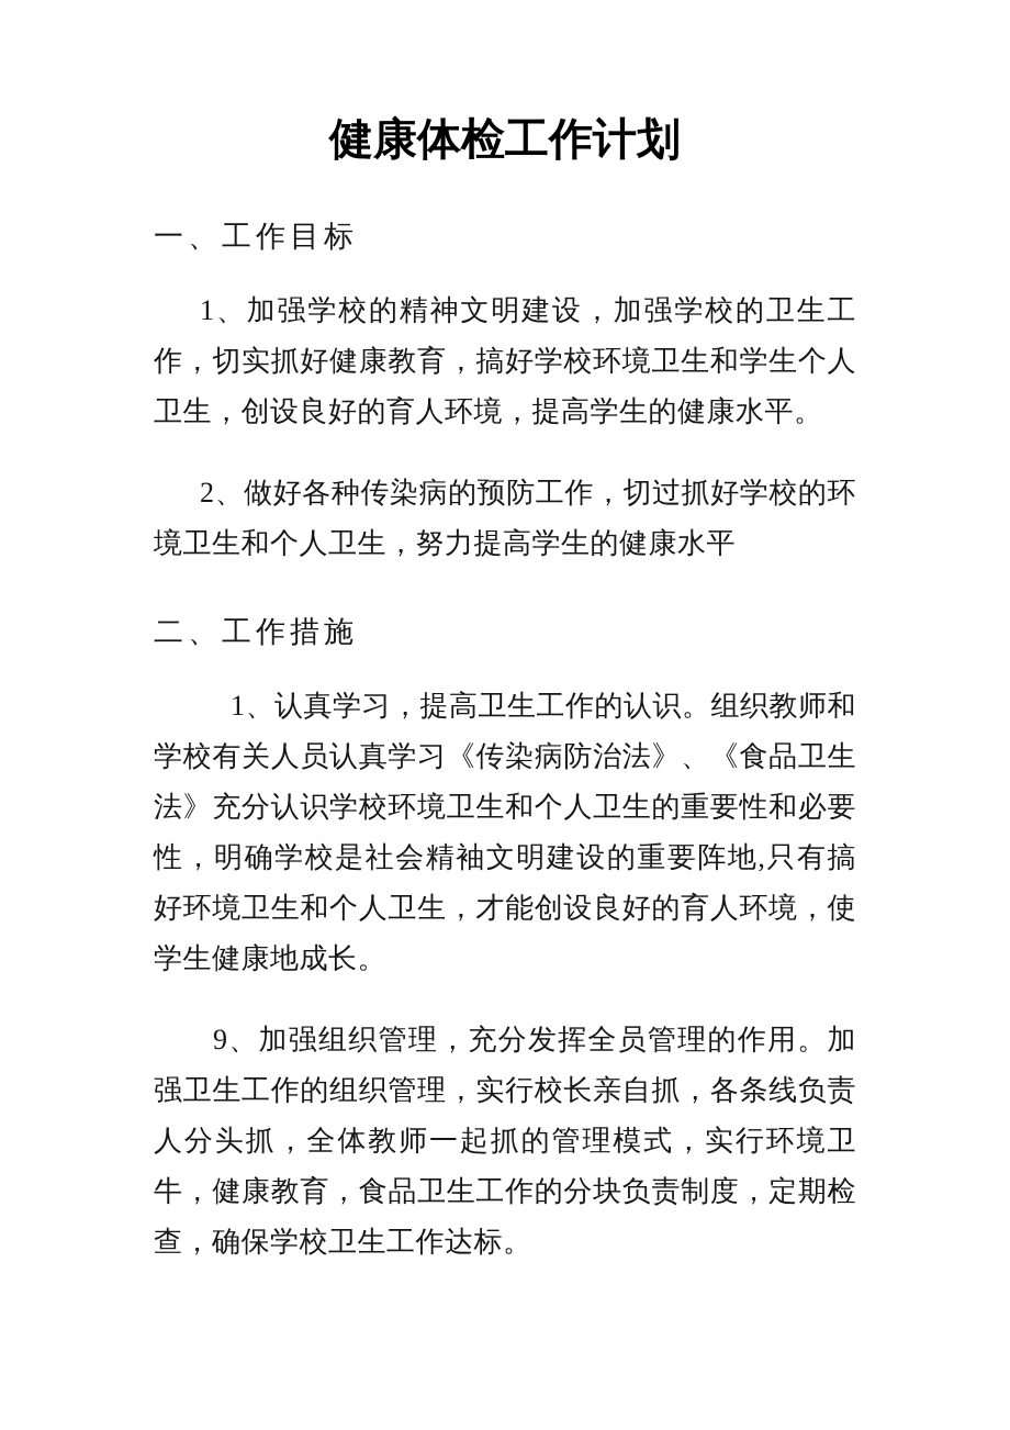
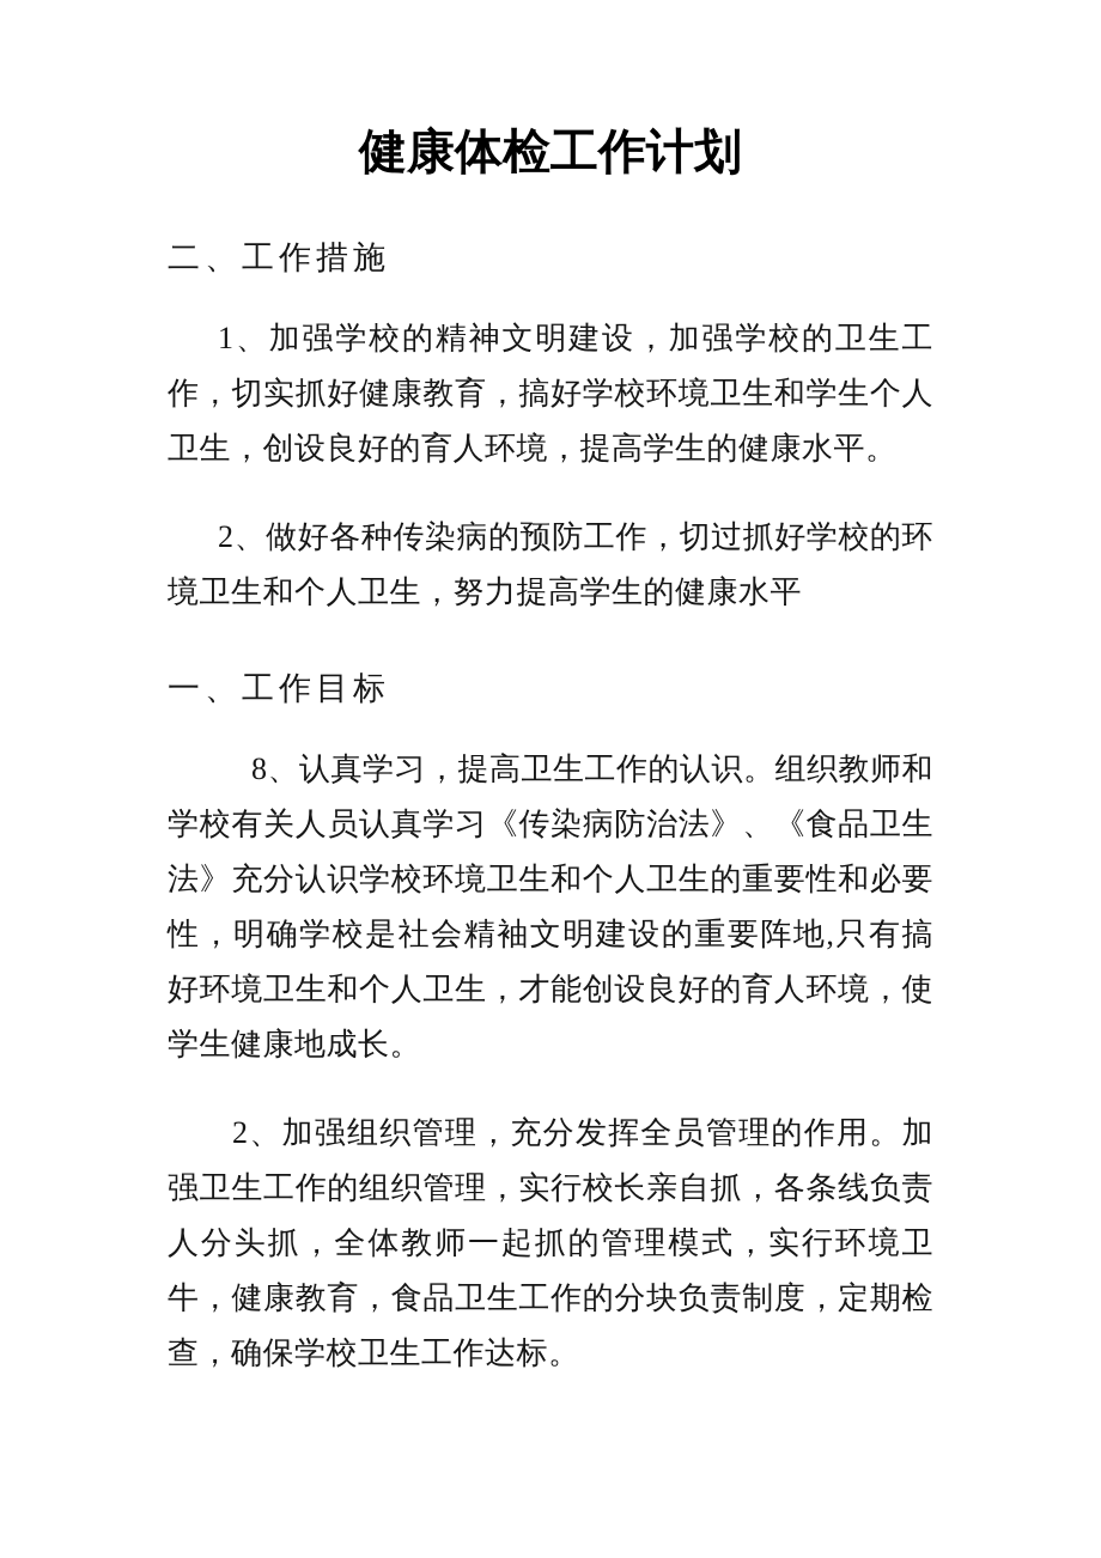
  健康体检工作计划
- 一、工作目标
+ 二、工作措施
  1、加强学校的精神文明建设，加强学校的卫生工作，切实抓好健康教育，搞好学校环境卫生和学生个人卫生，创设良好的育人环境，提高学生的健康水平。
  2、做好各种传染病的预防工作，切过抓好学校的环境卫生和个人卫生，努力提高学生的健康水平
- 二、工作措施
+ 一、工作目标
- 1、认真学习，提高卫生工作的认识。组织教师和学校有关人员认真学习《传染病防治法》、《食品卫生法》充分认识学校环境卫生和个人卫生的重要性和必要性，明确学校是社会精袖文明建设的重要阵地,只有搞好环境卫生和个人卫生，才能创设良好的育人环境，使学生健康地成长。
+ 8、认真学习，提高卫生工作的认识。组织教师和学校有关人员认真学习《传染病防治法》、《食品卫生法》充分认识学校环境卫生和个人卫生的重要性和必要性，明确学校是社会精袖文明建设的重要阵地,只有搞好环境卫生和个人卫生，才能创设良好的育人环境，使学生健康地成长。
- 9、加强组织管理，充分发挥全员管理的作用。加强卫生工作的组织管理，实行校长亲自抓，各条线负责人分头抓，全体教师一起抓的管理模式，实行环境卫牛，健康教育，食品卫生工作的分块负责制度，定期检查，确保学校卫生工作达标。
+ 2、加强组织管理，充分发挥全员管理的作用。加强卫生工作的组织管理，实行校长亲自抓，各条线负责人分头抓，全体教师一起抓的管理模式，实行环境卫牛，健康教育，食品卫生工作的分块负责制度，定期检查，确保学校卫生工作达标。
